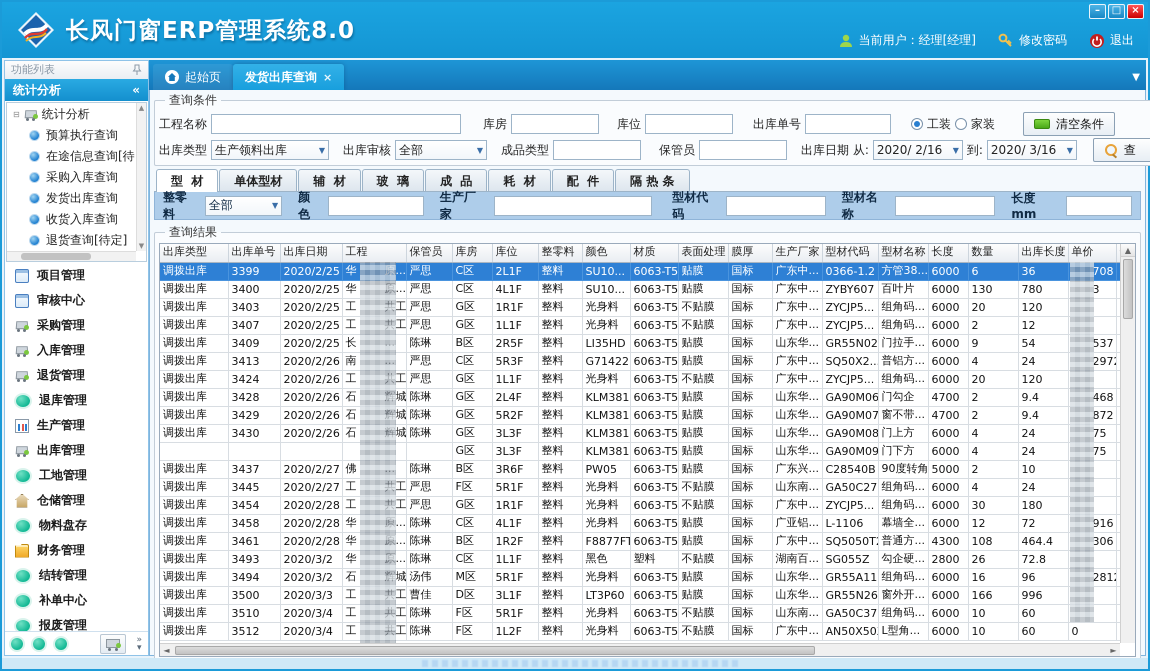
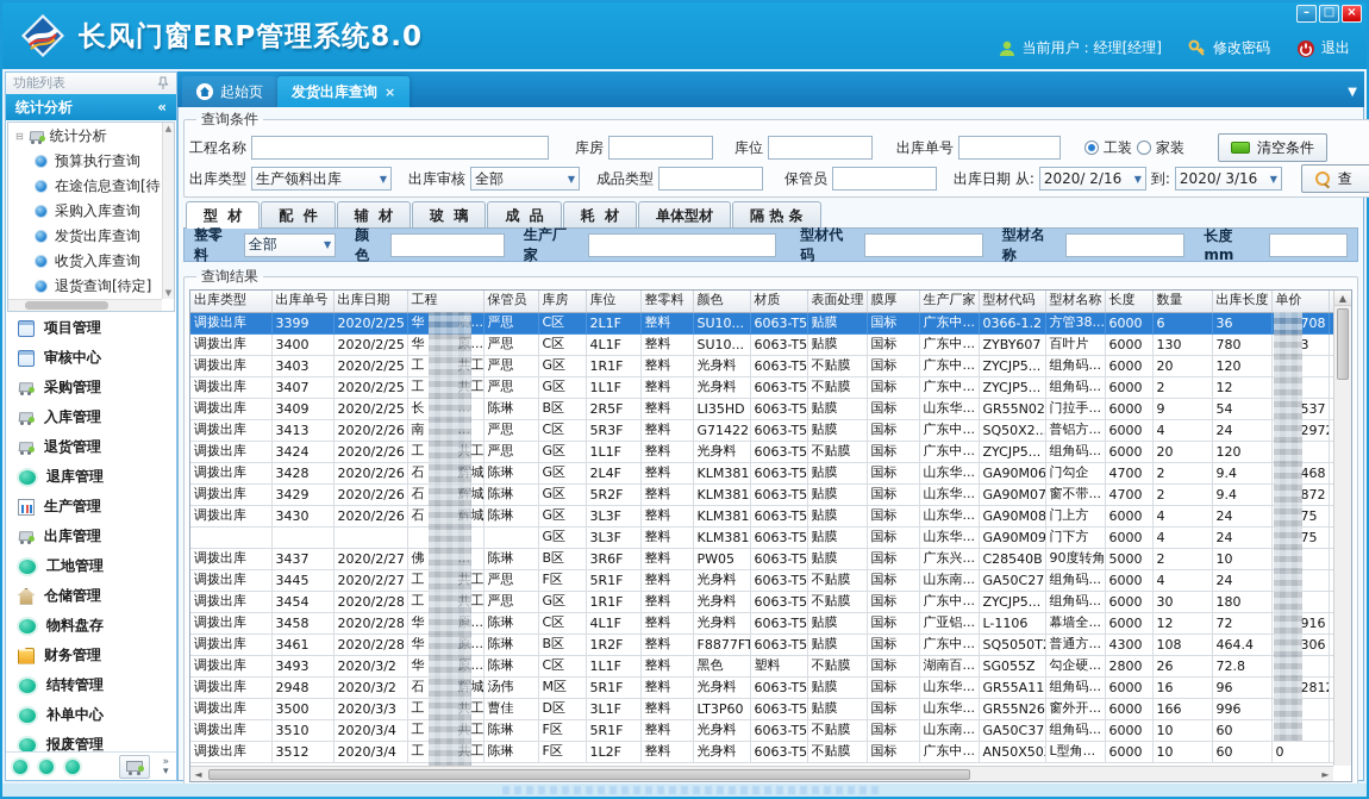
  长风门窗ERP管理系统8.0
  –
  □
  ×
  当前用户：经理[经理]
  修改密码
  退出
  功能列表
  统计分析
  «
  ⊟
  统计分析
  预算执行查询
  在途信息查询[待
  采购入库查询
  发货出库查询
  收货入库查询
  退货查询[待定]
  ▲
  ▼
  项目管理
  审核中心
  采购管理
  入库管理
  退货管理
  退库管理
  生产管理
  出库管理
  工地管理
  仓储管理
  物料盘存
  财务管理
  结转管理
  补单中心
  报废管理
  »
  ▾
  起始页
  发货出库查询
  ×
  ▼
  查询条件
  工程名称
  库房
  库位
  出库单号
  工装
  家装
  清空条件
  出库类型
  生产领料出库
  ▼
  出库审核
  全部
  ▼
  成品类型
  保管员
  出库日期 从:
  2020/ 2/16
  ▼
  到:
  2020/ 3/16
  ▼
  型 材
- 单体型材
+ 配 件
  辅 材
  玻 璃
  成 品
  耗 材
- 配 件
+ 单体型材
  隔 热 条
  整零料
  全部
  ▼
  颜色
  生产厂家
  型材代码
  型材名称
  长度mm
  查询结果
  出库类型	出库单号	出库日期	工程	保管员	库房	库位	整零料	颜色	材质	表面处理	膜厚	生产厂家	型材代码	型材名称	长度	数量	出库长度	单价
  调拨出库	3399	2020/2/25	华 ...	严思	C区	2L1F	整料	SU10...	6063-T5	贴膜	国标	广东中...	0366-1.2	方管38...	6000	6	36	708
  调拨出库	3400	2020/2/25	华 ...	严思	C区	4L1F	整料	SU10...	6063-T5	贴膜	国标	广东中...	ZYBY607	百叶片	6000	130	780	3
  调拨出库	3403	2020/2/25	工 工	严思	G区	1R1F	整料	光身料	6063-T5	不贴膜	国标	广东中...	ZYCJP5...	组角码...	6000	20	120
  调拨出库	3407	2020/2/25	工 工	严思	G区	1L1F	整料	光身料	6063-T5	不贴膜	国标	广东中...	ZYCJP5...	组角码...	6000	2	12
  调拨出库	3409	2020/2/25	长	陈琳	B区	2R5F	整料	LI35HD	6063-T5	贴膜	国标	山东华...	GR55N02	门拉手...	6000	9	54	537
  调拨出库	3413	2020/2/26	南	严思	C区	5R3F	整料	G71422	6063-T5	贴膜	国标	广东中...	SQ50X2..	普铝方...	6000	4	24	297
  调拨出库	3424	2020/2/26	工 工	严思	G区	1L1F	整料	光身料	6063-T5	不贴膜	国标	广东中...	ZYCJP5...	组角码...	6000	20	120
  调拨出库	3428	2020/2/26	石 城	陈琳	G区	2L4F	整料	KLM381	6063-T5	贴膜	国标	山东华...	GA90M06	门勾企	4700	2	9.4	468
  调拨出库	3429	2020/2/26	石 城	陈琳	G区	5R2F	整料	KLM381	6063-T5	贴膜	国标	山东华...	GA90M07	窗不带...	4700	2	9.4	872
  调拨出库	3430	2020/2/26	石 城	陈琳	G区	3L3F	整料	KLM381	6063-T5	贴膜	国标	山东华...	GA90M08	门上方	6000	4	24	75
  					G区	3L3F	整料	KLM381	6063-T5	贴膜	国标	山东华...	GA90M09	门下方	6000	4	24	75
  调拨出库	3437	2020/2/27	佛	陈琳	B区	3R6F	整料	PW05	6063-T5	贴膜	国标	广东兴...	C28540B	90度转角	5000	2	10
  调拨出库	3445	2020/2/27	工 工	严思	F区	5R1F	整料	光身料	6063-T5	不贴膜	国标	山东南...	GA50C27	组角码...	6000	4	24
  调拨出库	3454	2020/2/28	工 工	严思	G区	1R1F	整料	光身料	6063-T5	不贴膜	国标	广东中...	ZYCJP5...	组角码...	6000	30	180
  调拨出库	3458	2020/2/28	华 ...	陈琳	C区	4L1F	整料	光身料	6063-T5	贴膜	国标	广亚铝...	L-1106	幕墙全...	6000	12	72	916
  调拨出库	3461	2020/2/28	华 ...	陈琳	B区	1R2F	整料	F8877FT	6063-T5	贴膜	国标	广东中...	SQ5050T	普通方...	4300	108	464.4	306
  调拨出库	3493	2020/3/2	华 ...	陈琳	C区	1L1F	整料	黑色	塑料	不贴膜	国标	湖南百...	SG055Z	勾企硬...	2800	26	72.8
- 调拨出库	3494	2020/3/2	石 城	汤伟	M区	5R1F	整料	光身料	6063-T5	贴膜	国标	山东华...	GR55A11	组角码...	6000	16	96	281
+ 调拨出库	2948	2020/3/2	石 城	汤伟	M区	5R1F	整料	光身料	6063-T5	贴膜	国标	山东华...	GR55A11	组角码...	6000	16	96	281
  调拨出库	3500	2020/3/3	工 工	曹佳	D区	3L1F	整料	LT3P60	6063-T5	贴膜	国标	山东华...	GR55N26	窗外开...	6000	166	996
  调拨出库	3510	2020/3/4	工 工	陈琳	F区	5R1F	整料	光身料	6063-T5	不贴膜	国标	山东南...	GA50C37	组角码...	6000	10	60
  调拨出库	3512	2020/3/4	工 工	陈琳	F区	1L2F	整料	光身料	6063-T5	不贴膜	国标	广东中...	AN50X50	L型角...	6000	10	60	0
  ▲
  ◄
  ►
